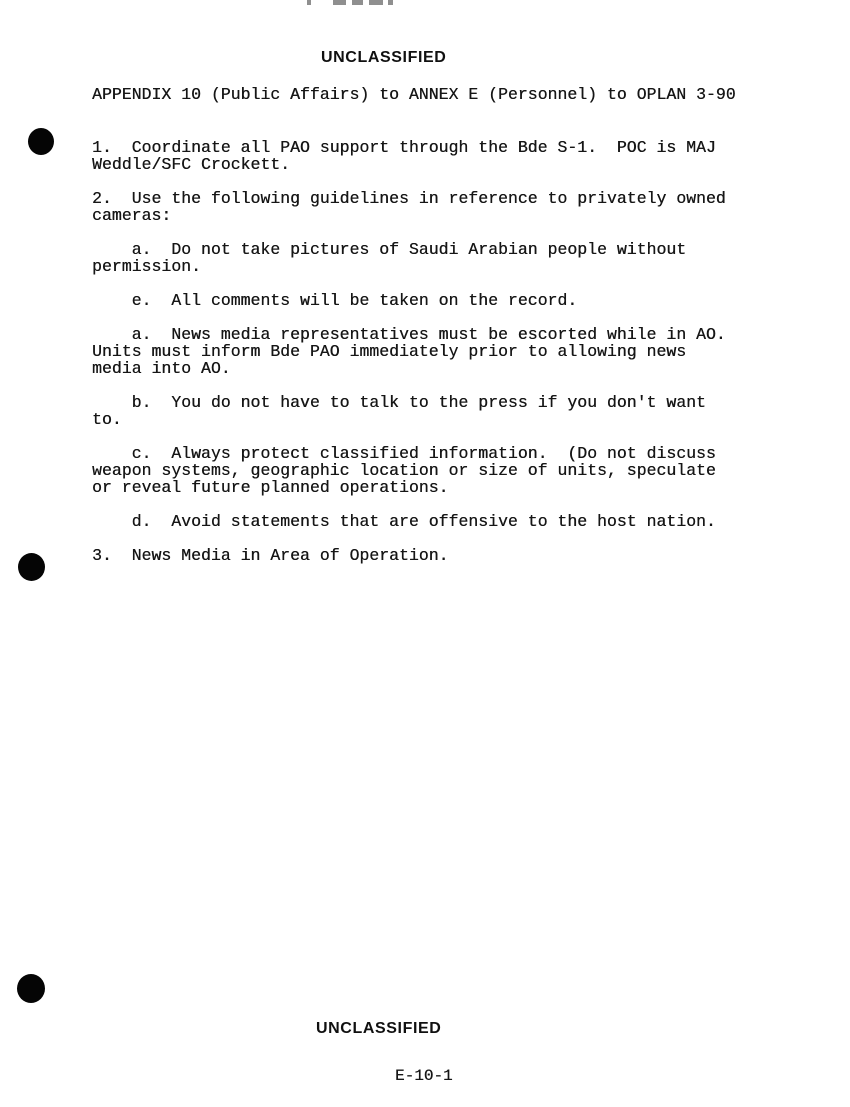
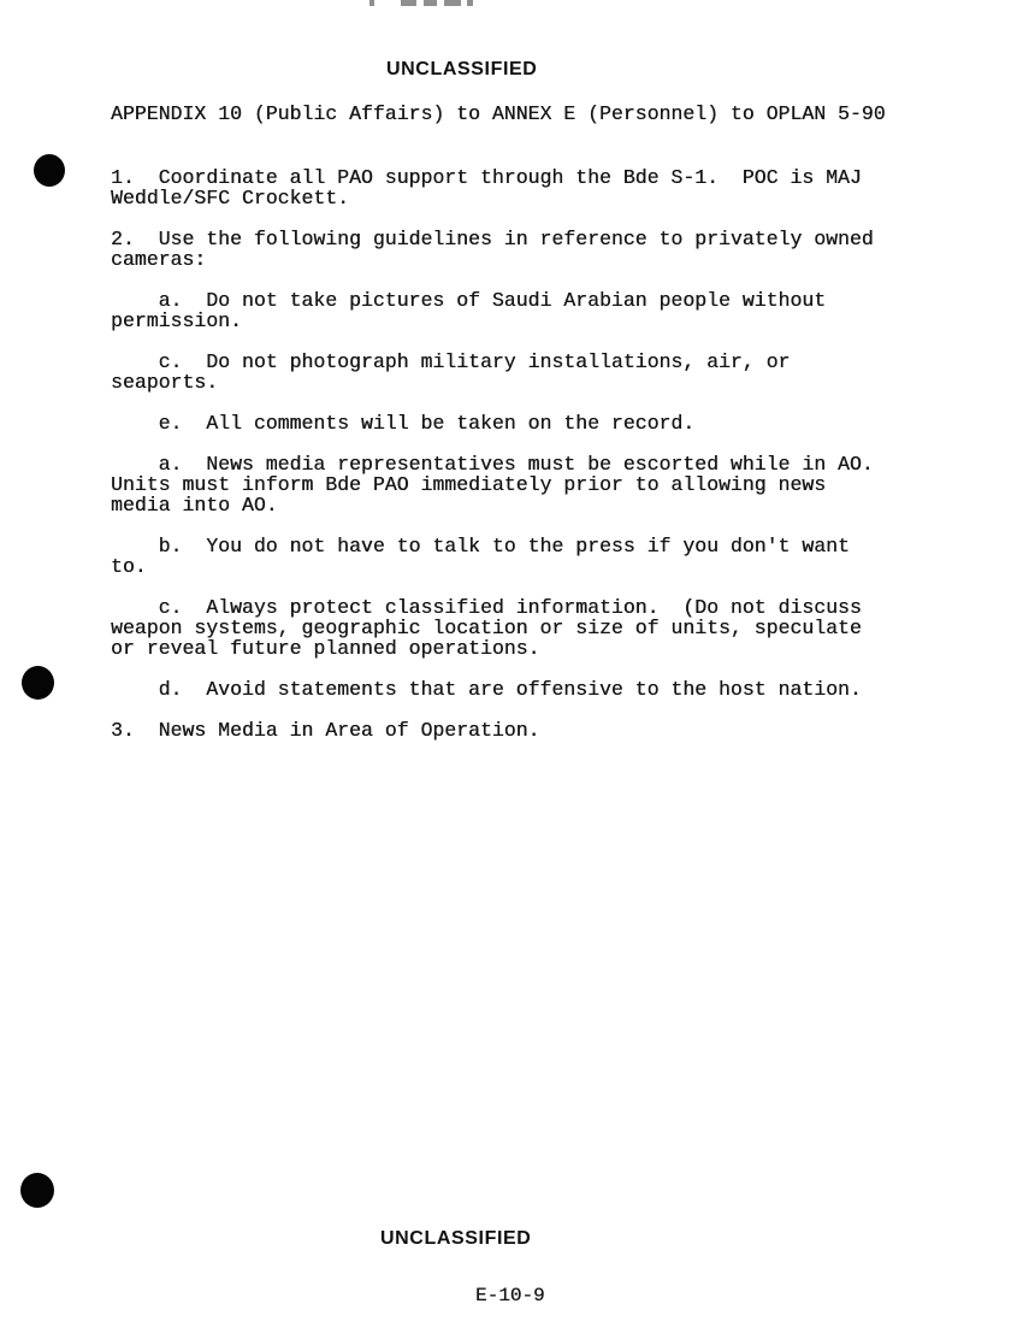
  UNCLASSIFIED
- APPENDIX 10 (Public Affairs) to ANNEX E (Personnel) to OPLAN 3-90
+ APPENDIX 10 (Public Affairs) to ANNEX E (Personnel) to OPLAN 5-90
  1. Coordinate all PAO support through the Bde S-1. POC is MAJ
  Weddle/SFC Crockett.
  2. Use the following guidelines in reference to privately owned
  cameras:
  a. Do not take pictures of Saudi Arabian people without
  permission.
+ c. Do not photograph military installations, air, or
+ seaports.
  e. All comments will be taken on the record.
  a. News media representatives must be escorted while in AO.
  Units must inform Bde PAO immediately prior to allowing news
  media into AO.
  b. You do not have to talk to the press if you don't want
  to.
  c. Always protect classified information. (Do not discuss
  weapon systems, geographic location or size of units, speculate
  or reveal future planned operations.
  d. Avoid statements that are offensive to the host nation.
  3. News Media in Area of Operation.
  UNCLASSIFIED
- E-10-1
+ E-10-9
